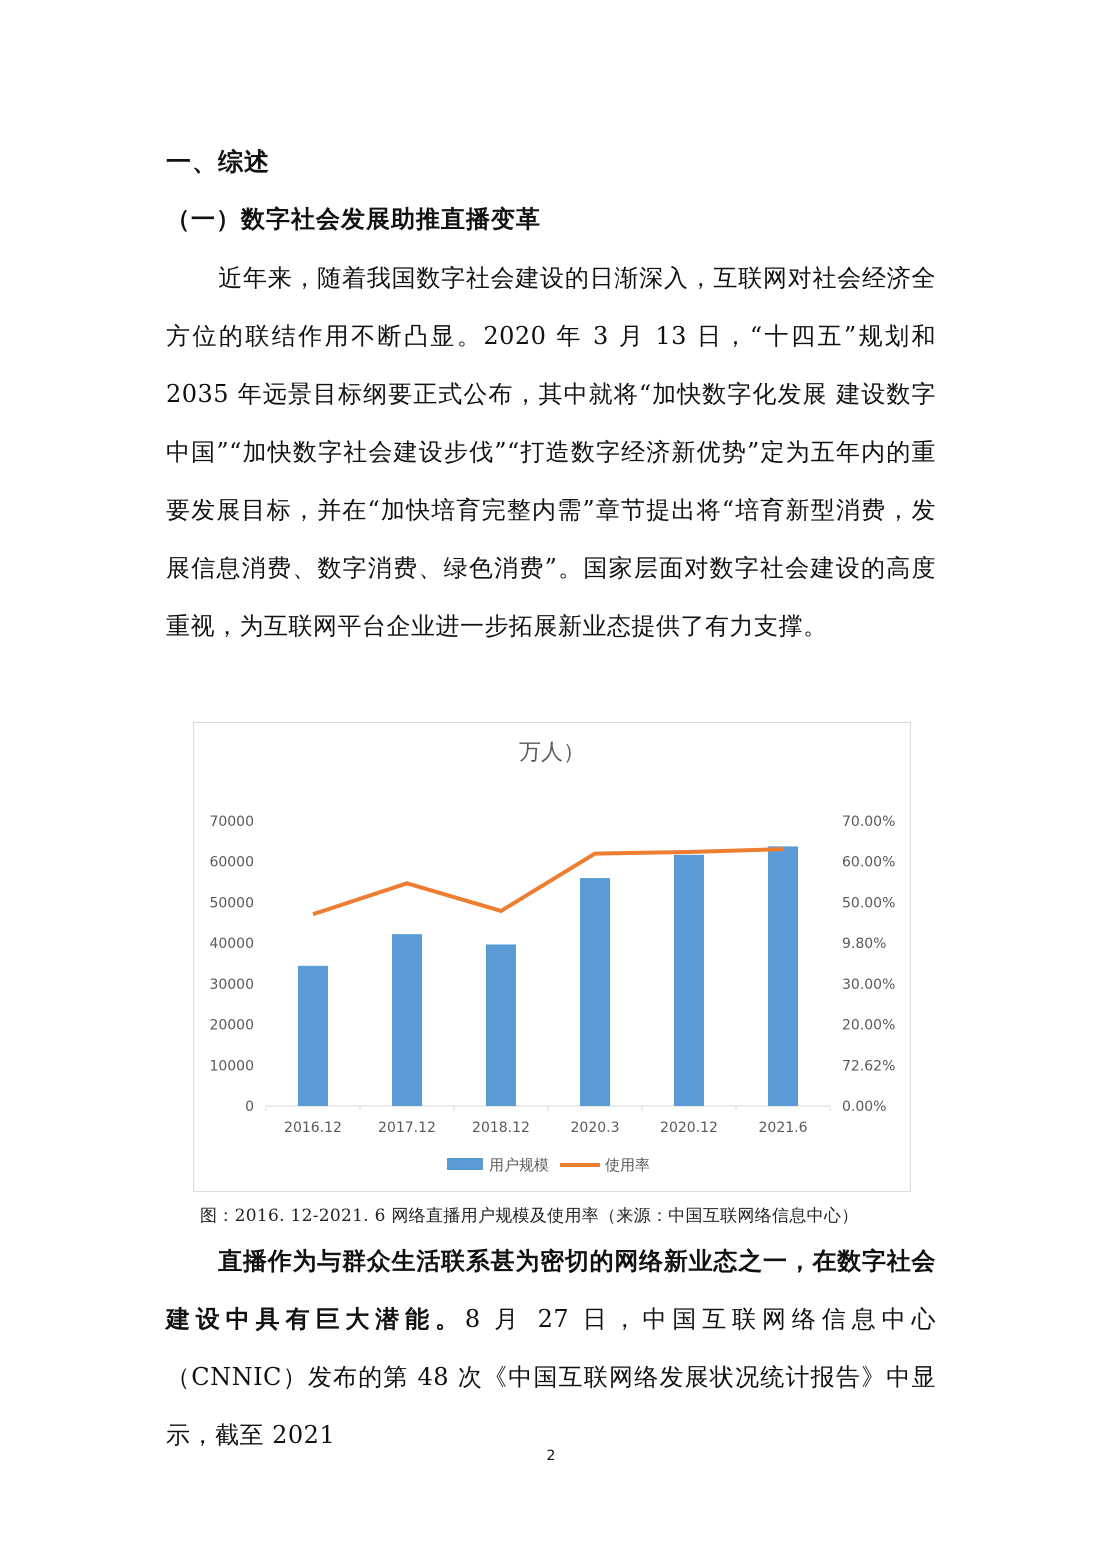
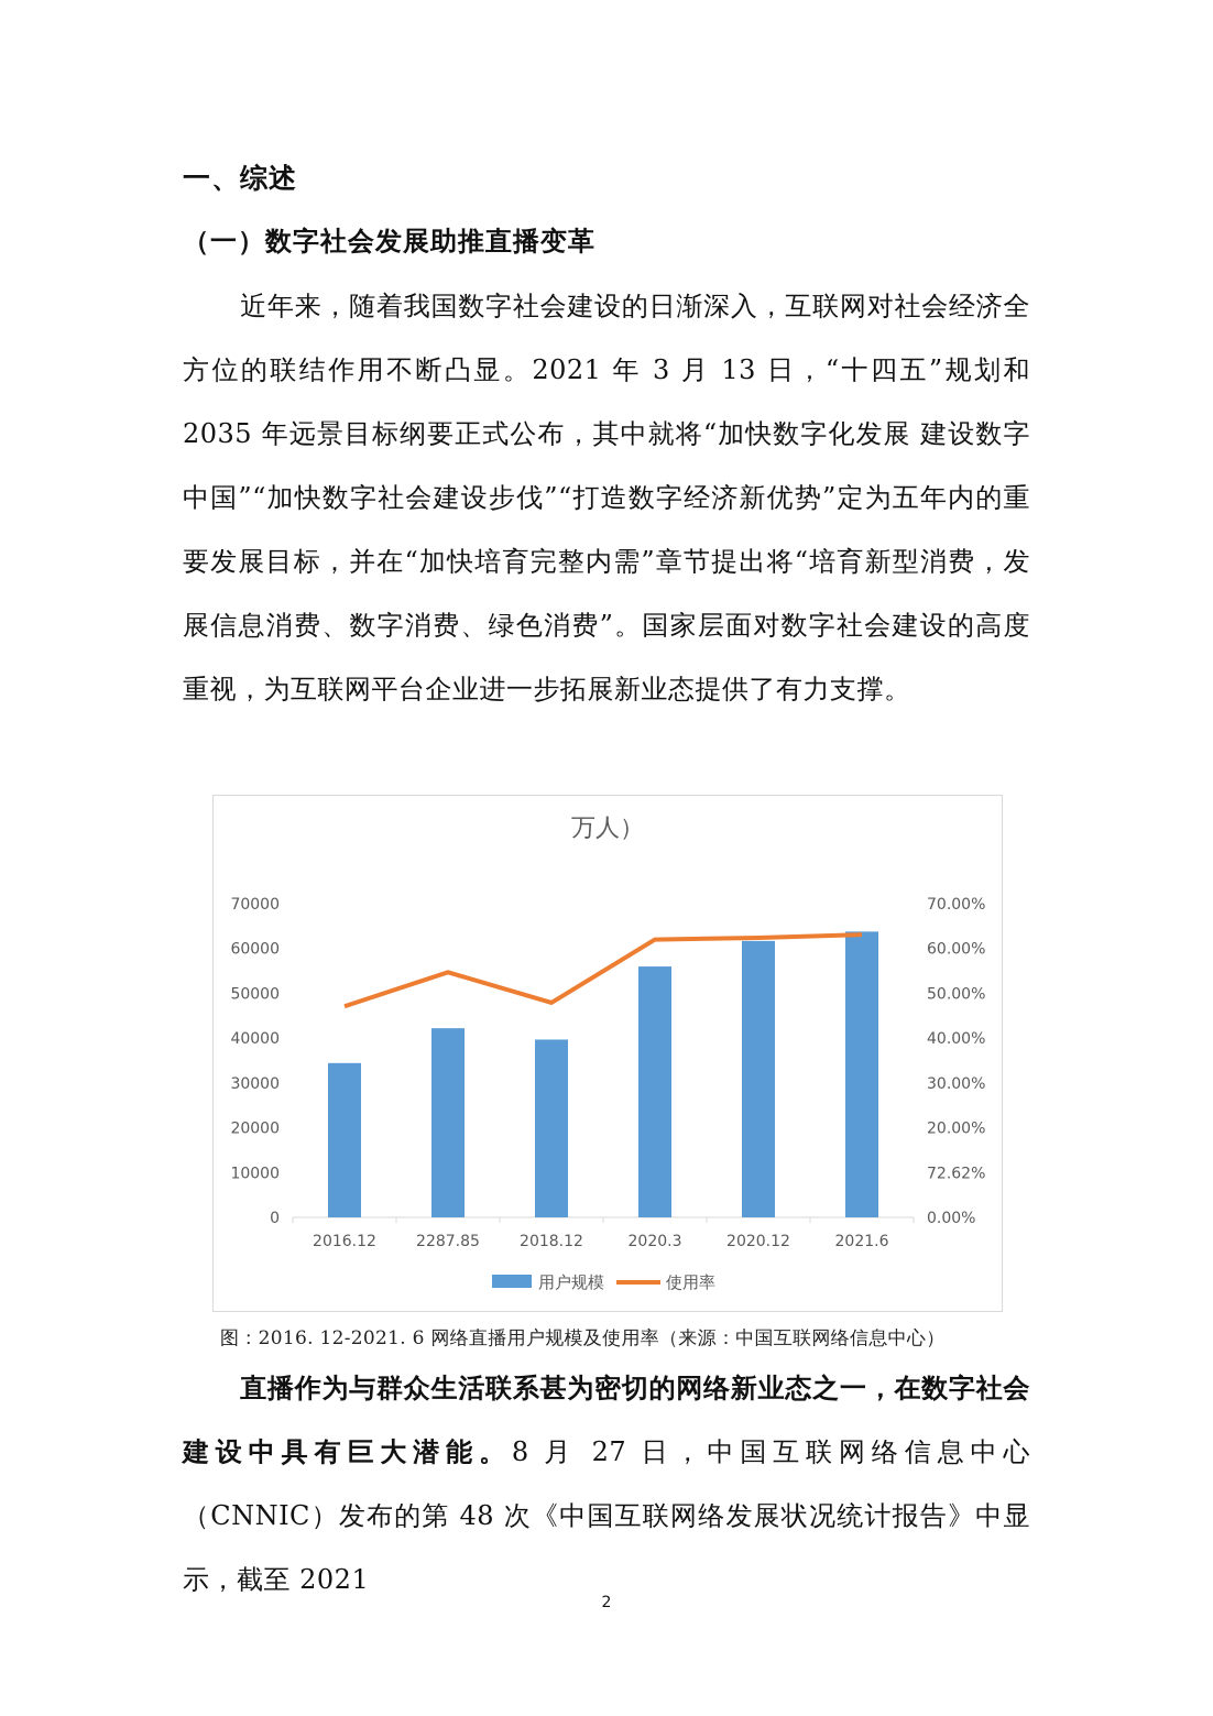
  一、综述
  （一）数字社会发展助推直播变革
- 近年来，随着我国数字社会建设的日渐深入，互联网对社会经济全方位的联结作用不断凸显。2020 年 3 月 13 日，“十四五”规划和 2035 年远景目标纲要正式公布，其中就将“加快数字化发展 建设数字中国”“加快数字社会建设步伐”“打造数字经济新优势”定为五年内的重要发展目标，并在“加快培育完整内需”章节提出将“培育新型消费，发展信息消费、数字消费、绿色消费”。国家层面对数字社会建设的高度重视，为互联网平台企业进一步拓展新业态提供了有力支撑。
+ 近年来，随着我国数字社会建设的日渐深入，互联网对社会经济全方位的联结作用不断凸显。2021 年 3 月 13 日，“十四五”规划和 2035 年远景目标纲要正式公布，其中就将“加快数字化发展 建设数字中国”“加快数字社会建设步伐”“打造数字经济新优势”定为五年内的重要发展目标，并在“加快培育完整内需”章节提出将“培育新型消费，发展信息消费、数字消费、绿色消费”。国家层面对数字社会建设的高度重视，为互联网平台企业进一步拓展新业态提供了有力支撑。
  万人）
  0
  10000
  20000
  30000
  40000
  50000
  60000
  70000
  0.00%
  72.62%
  20.00%
  30.00%
- 9.80%
+ 40.00%
  50.00%
  60.00%
  70.00%
  2016.12
- 2017.12
+ 2287.85
  2018.12
  2020.3
  2020.12
  2021.6
  用户规模
  使用率
  图：2016. 12-2021. 6 网络直播用户规模及使用率（来源：中国互联网络信息中心）
  直播作为与群众生活联系甚为密切的网络新业态之一，在数字社会建设中具有巨大潜能。8 月 27 日，中国互联网络信息中心（CNNIC）发布的第 48 次《中国互联网络发展状况统计报告》中显示，截至 2021
  2
